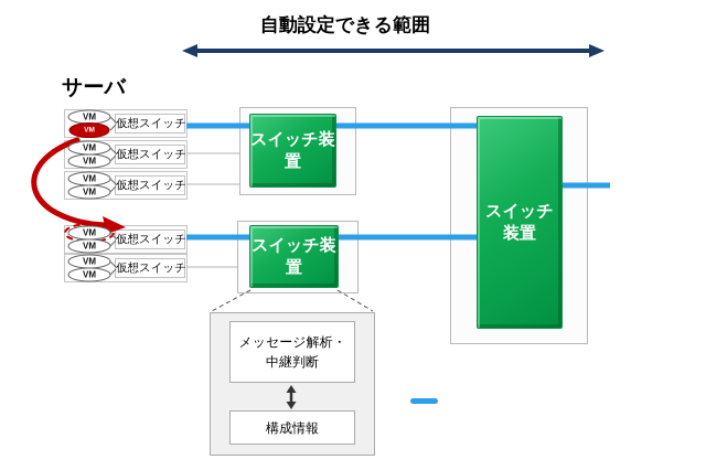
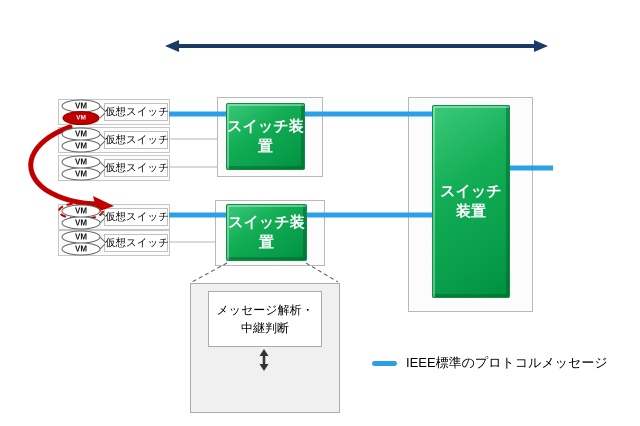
- 自動設定できる範囲
- サーバ
  仮想スイッチ
  仮想スイッチ
  仮想スイッチ
  仮想スイッチ
  仮想スイッチ
  メッセージ解析・中継判断
- 構成情報
  VM
  VM
  VM
  VM
  VM
  VM
  VM
  VM
  VM
  スイッチ装置
  スイッチ装置
  スイッチ装置
+ IEEE標準のプロトコルメッセージ
